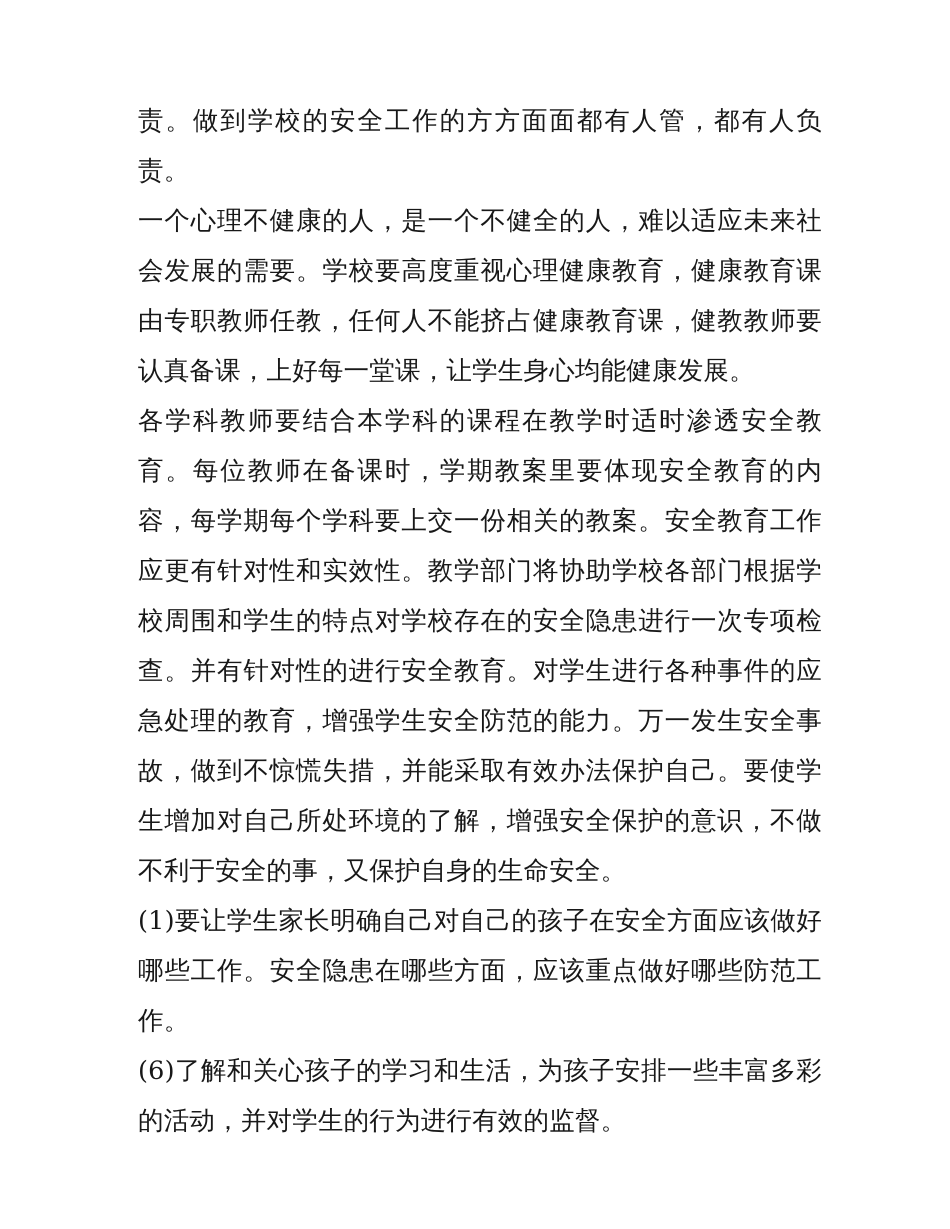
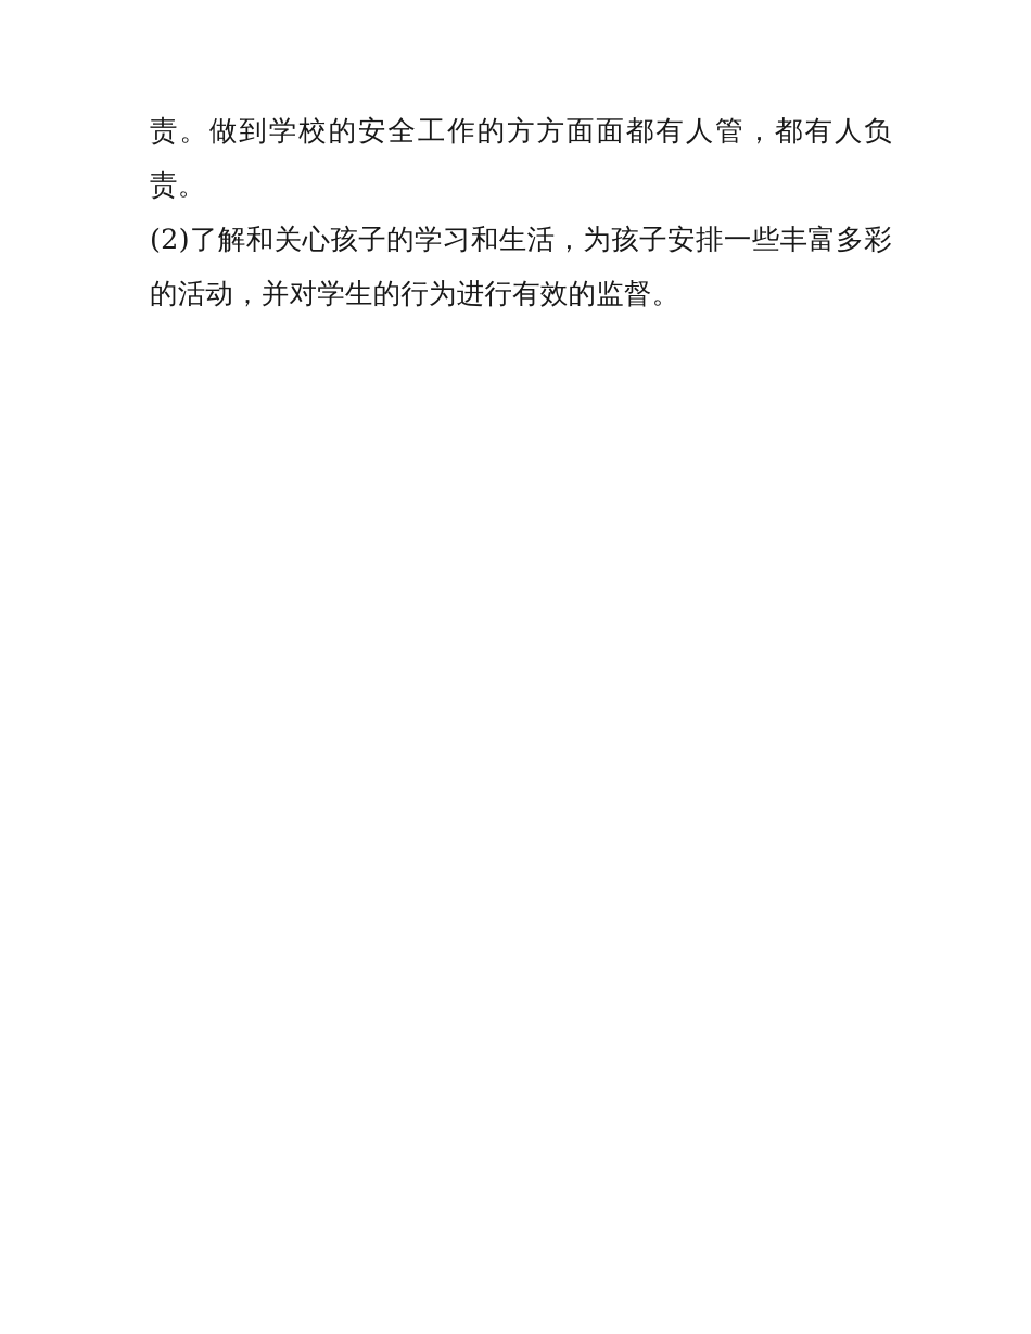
  责。做到学校的安全工作的方方面面都有人管，都有人负责。
- 一个心理不健康的人，是一个不健全的人，难以适应未来社会发展的需要。学校要高度重视心理健康教育，健康教育课由专职教师任教，任何人不能挤占健康教育课，健教教师要认真备课，上好每一堂课，让学生身心均能健康发展。
- 各学科教师要结合本学科的课程在教学时适时渗透安全教育。每位教师在备课时，学期教案里要体现安全教育的内容，每学期每个学科要上交一份相关的教案。安全教育工作应更有针对性和实效性。教学部门将协助学校各部门根据学校周围和学生的特点对学校存在的安全隐患进行一次专项检查。并有针对性的进行安全教育。对学生进行各种事件的应急处理的教育，增强学生安全防范的能力。万一发生安全事故，做到不惊慌失措，并能采取有效办法保护自己。要使学生增加对自己所处环境的了解，增强安全保护的意识，不做不利于安全的事，又保护自身的生命安全。
- (1)要让学生家长明确自己对自己的孩子在安全方面应该做好哪些工作。安全隐患在哪些方面，应该重点做好哪些防范工作。
- (6)了解和关心孩子的学习和生活，为孩子安排一些丰富多彩的活动，并对学生的行为进行有效的监督。
+ (2)了解和关心孩子的学习和生活，为孩子安排一些丰富多彩的活动，并对学生的行为进行有效的监督。
